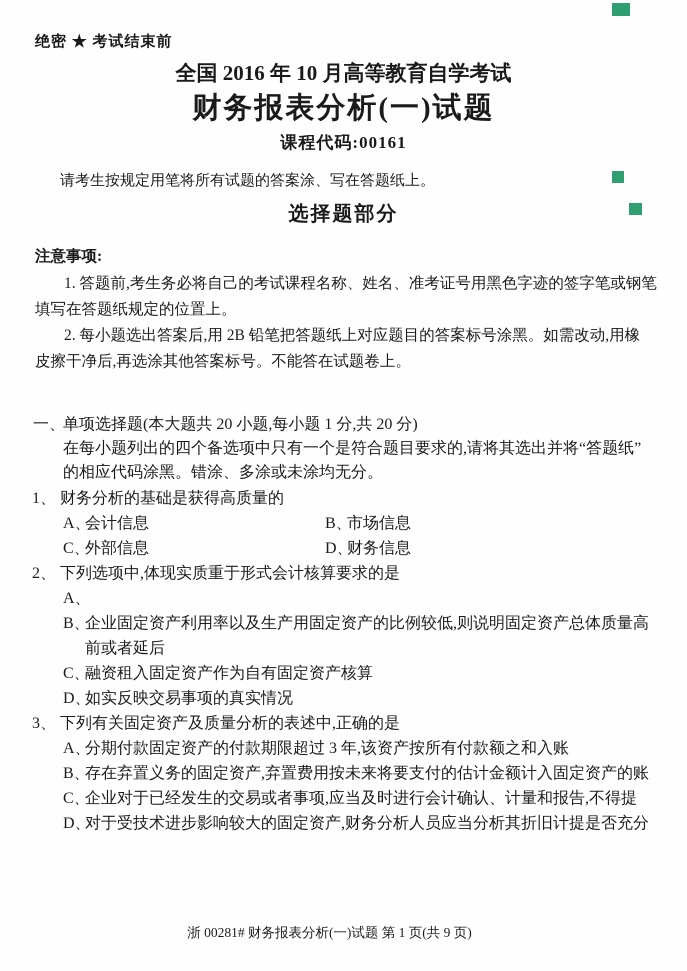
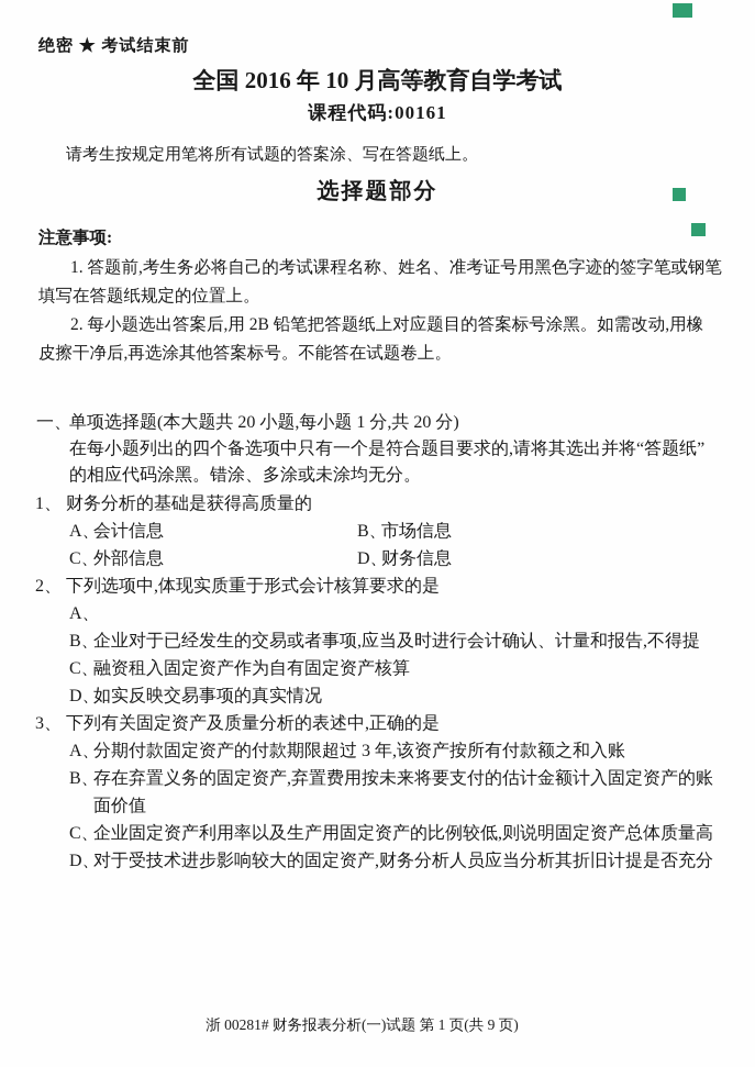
  绝密 ★ 考试结束前
  全国 2016 年 10 月高等教育自学考试
- 财务报表分析(一)试题
  课程代码:00161
  请考生按规定用笔将所有试题的答案涂、写在答题纸上。
  选择题部分
  注意事项:
  1. 答题前,考生务必将自己的考试课程名称、姓名、准考证号用黑色字迹的签字笔或钢笔
  填写在答题纸规定的位置上。
  2. 每小题选出答案后,用 2B 铅笔把答题纸上对应题目的答案标号涂黑。如需改动,用橡
  皮擦干净后,再选涂其他答案标号。不能答在试题卷上。
  一、
  单项选择题(本大题共 20 小题,每小题 1 分,共 20 分)
  在每小题列出的四个备选项中只有一个是符合题目要求的,请将其选出并将“答题纸”
  的相应代码涂黑。错涂、多涂或未涂均无分。
  1、
  财务分析的基础是获得高质量的
  A、
  会计信息
  B、
  市场信息
  C、
  外部信息
  D、
  财务信息
  2、
  下列选项中,体现实质重于形式会计核算要求的是
  A、
  B、
- 企业固定资产利用率以及生产用固定资产的比例较低,则说明固定资产总体质量高
+ 企业对于已经发生的交易或者事项,应当及时进行会计确认、计量和报告,不得提
- 前或者延后
  C、
  融资租入固定资产作为自有固定资产核算
  D、
  如实反映交易事项的真实情况
  3、
  下列有关固定资产及质量分析的表述中,正确的是
  A、
  分期付款固定资产的付款期限超过 3 年,该资产按所有付款额之和入账
  B、
  存在弃置义务的固定资产,弃置费用按未来将要支付的估计金额计入固定资产的账
+ 面价值
  C、
- 企业对于已经发生的交易或者事项,应当及时进行会计确认、计量和报告,不得提
+ 企业固定资产利用率以及生产用固定资产的比例较低,则说明固定资产总体质量高
  D、
  对于受技术进步影响较大的固定资产,财务分析人员应当分析其折旧计提是否充分
  浙 00281# 财务报表分析(一)试题 第 1 页(共 9 页)
